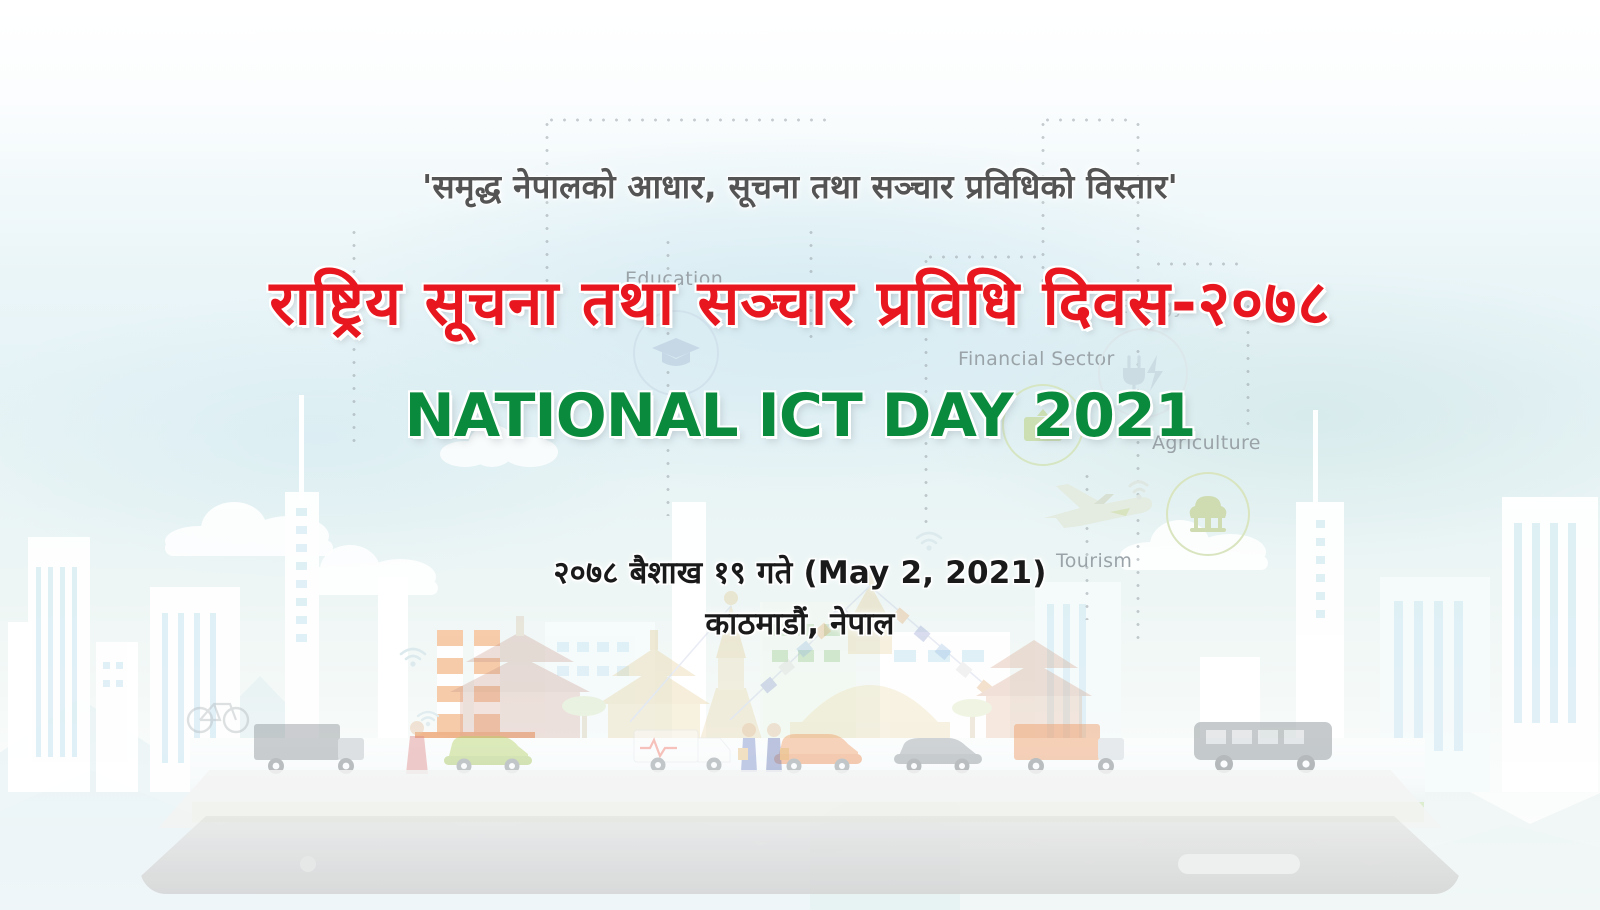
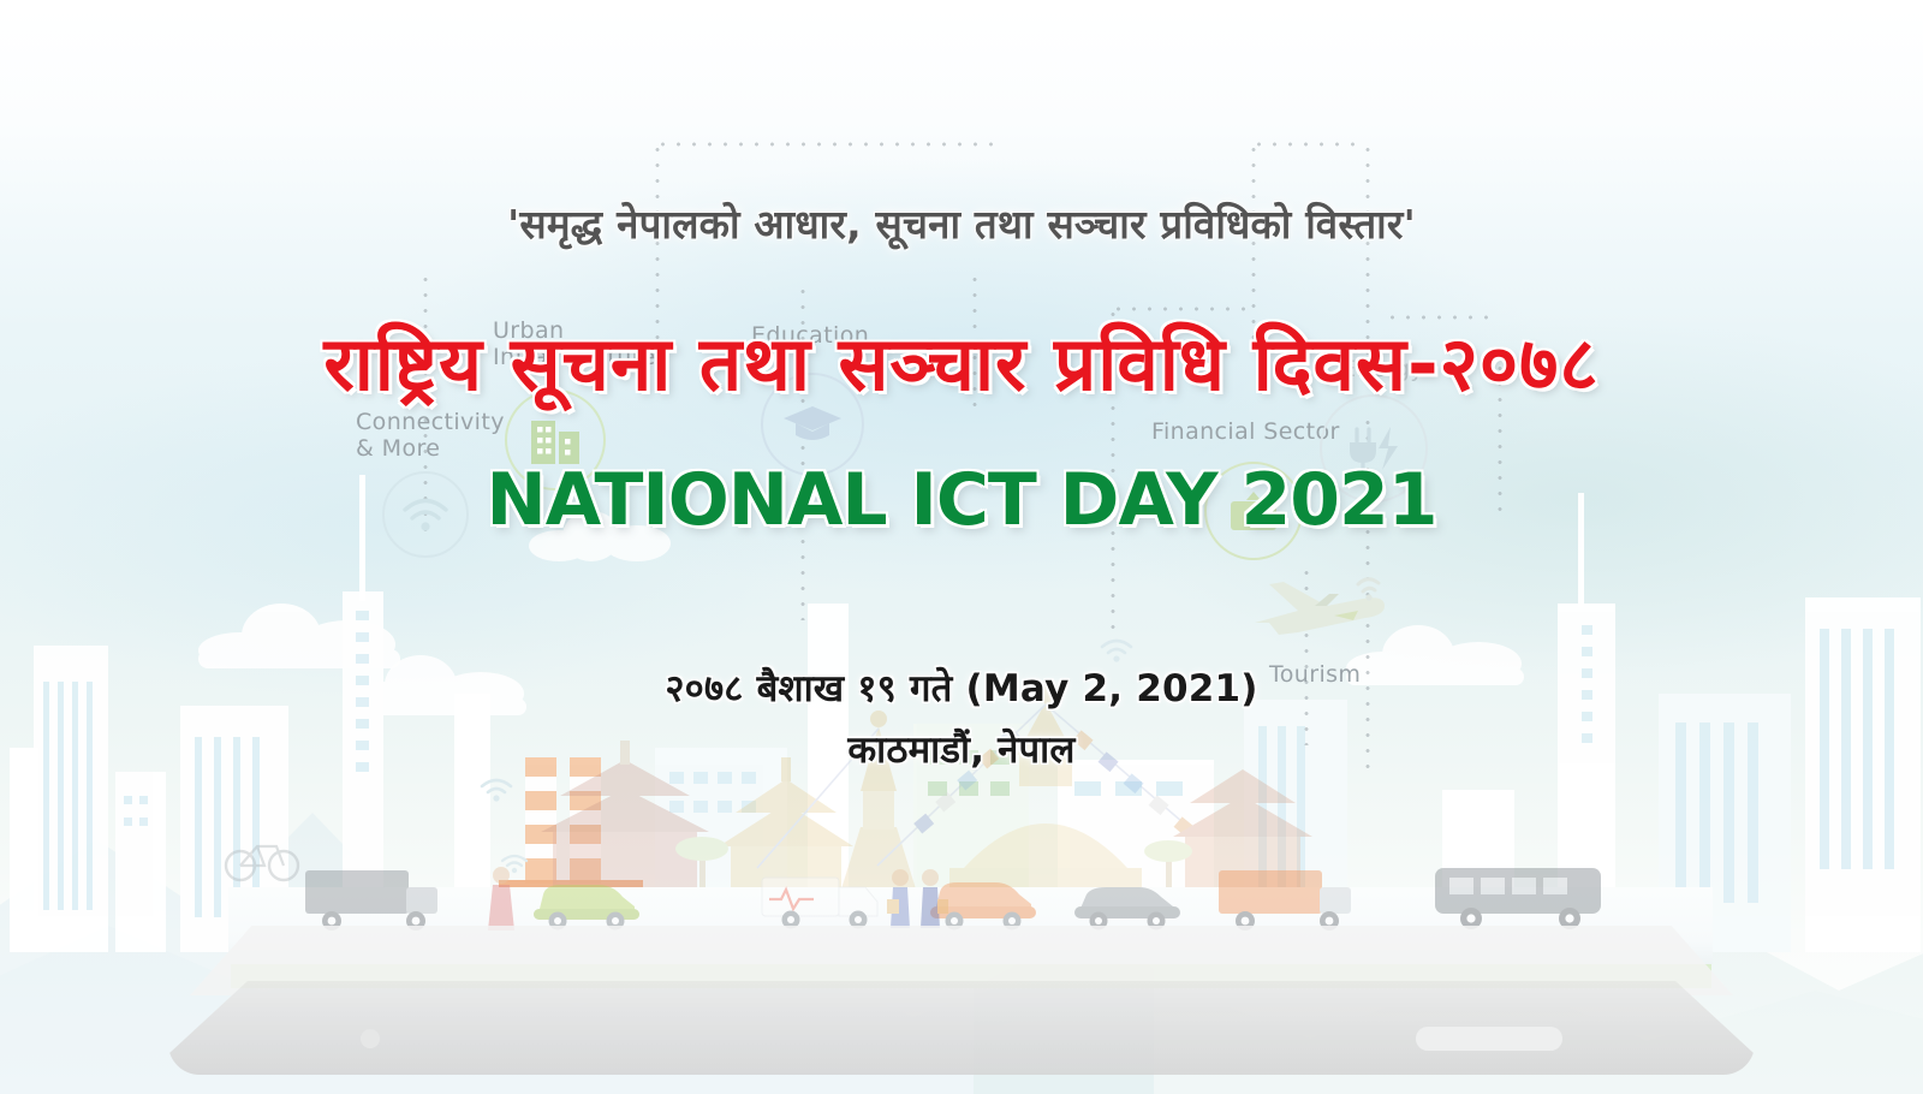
+ Connectivity
+ & More
+ Urban
+ Infrastructure
  Education
  Financial Sector
  Energy
- Agriculture
  Tourism
  'समृद्ध नेपालको आधार, सूचना तथा सञ्चार प्रविधिको विस्तार'
  राष्ट्रिय सूचना तथा सञ्चार प्रविधि दिवस-२०७८
  NATIONAL ICT DAY 2021
  २०७८ बैशाख १९ गते (May 2, 2021)
  काठमाडौं, नेपाल
